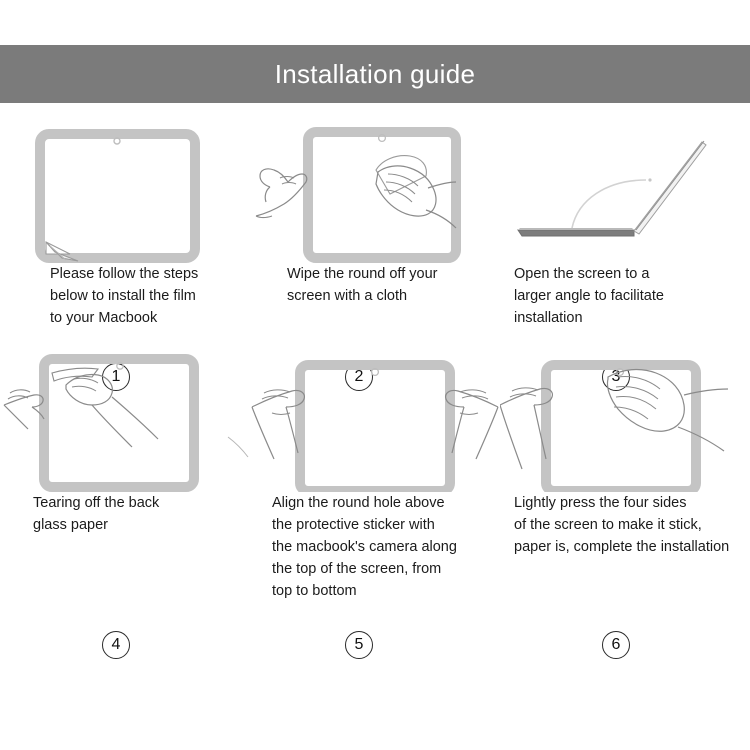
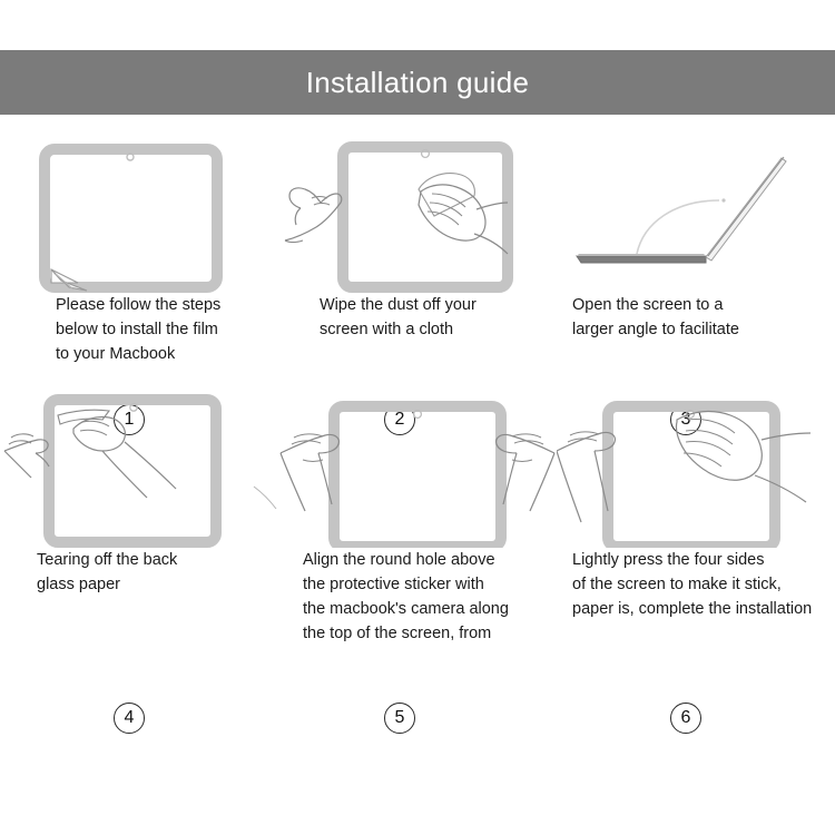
  Installation guide
  Please follow the steps
  below to install the film
  to your Macbook
  1
- Wipe the round off your
+ Wipe the dust off your
  screen with a cloth
  2
  Open the screen to a
  larger angle to facilitate
- installation
  3
  Tearing off the back
  glass paper
  4
  Align the round hole above
  the protective sticker with
  the macbook's camera along
  the top of the screen, from
- top to bottom
  5
  Lightly press the four sides
  of the screen to make it stick,
  paper is, complete the installation
  6
